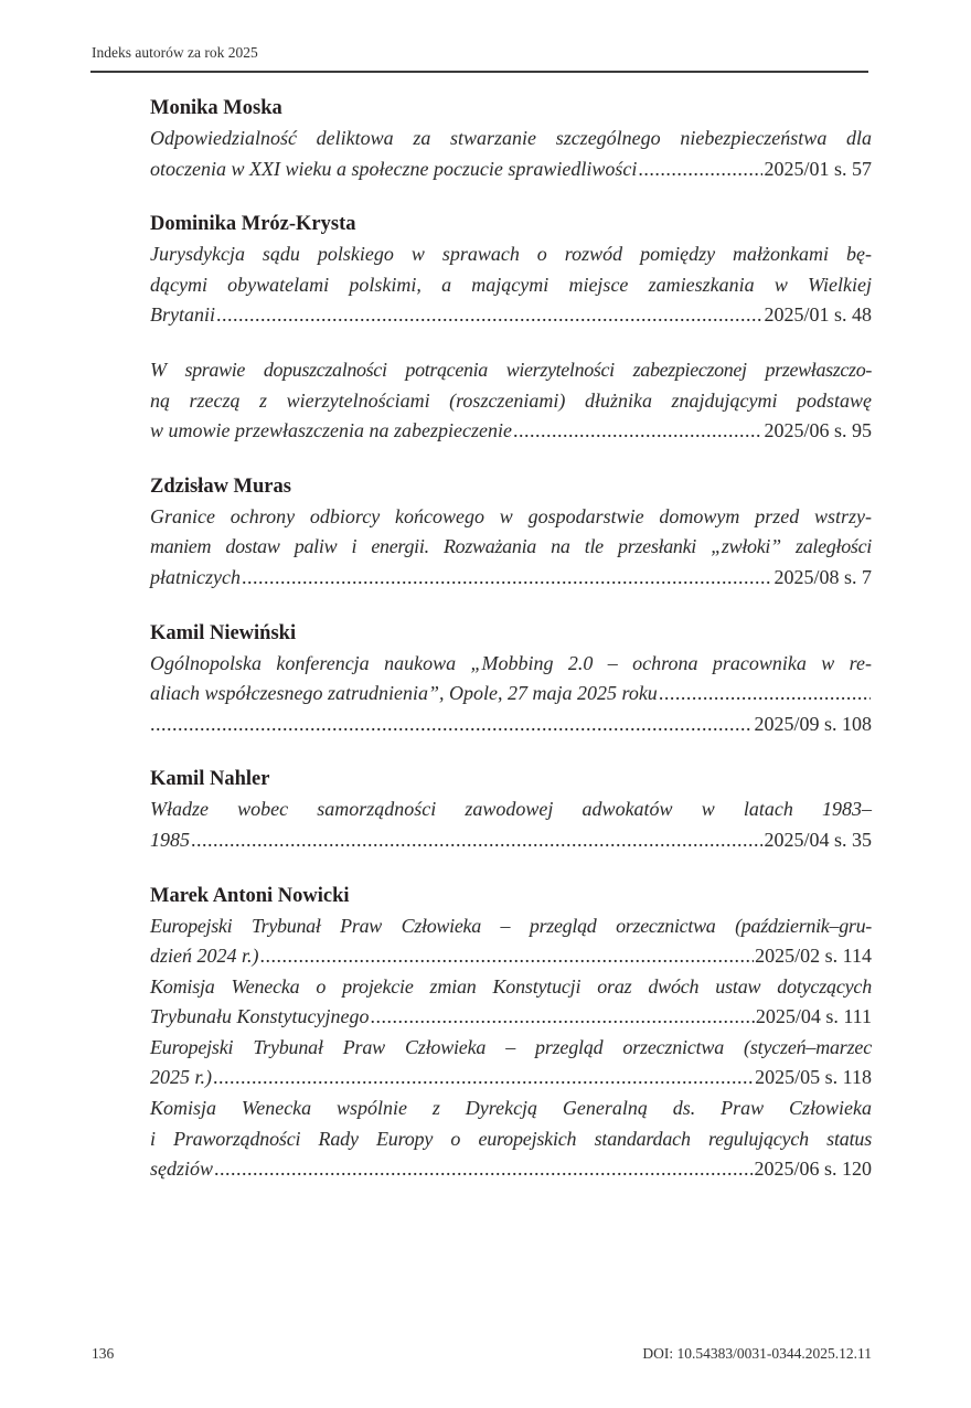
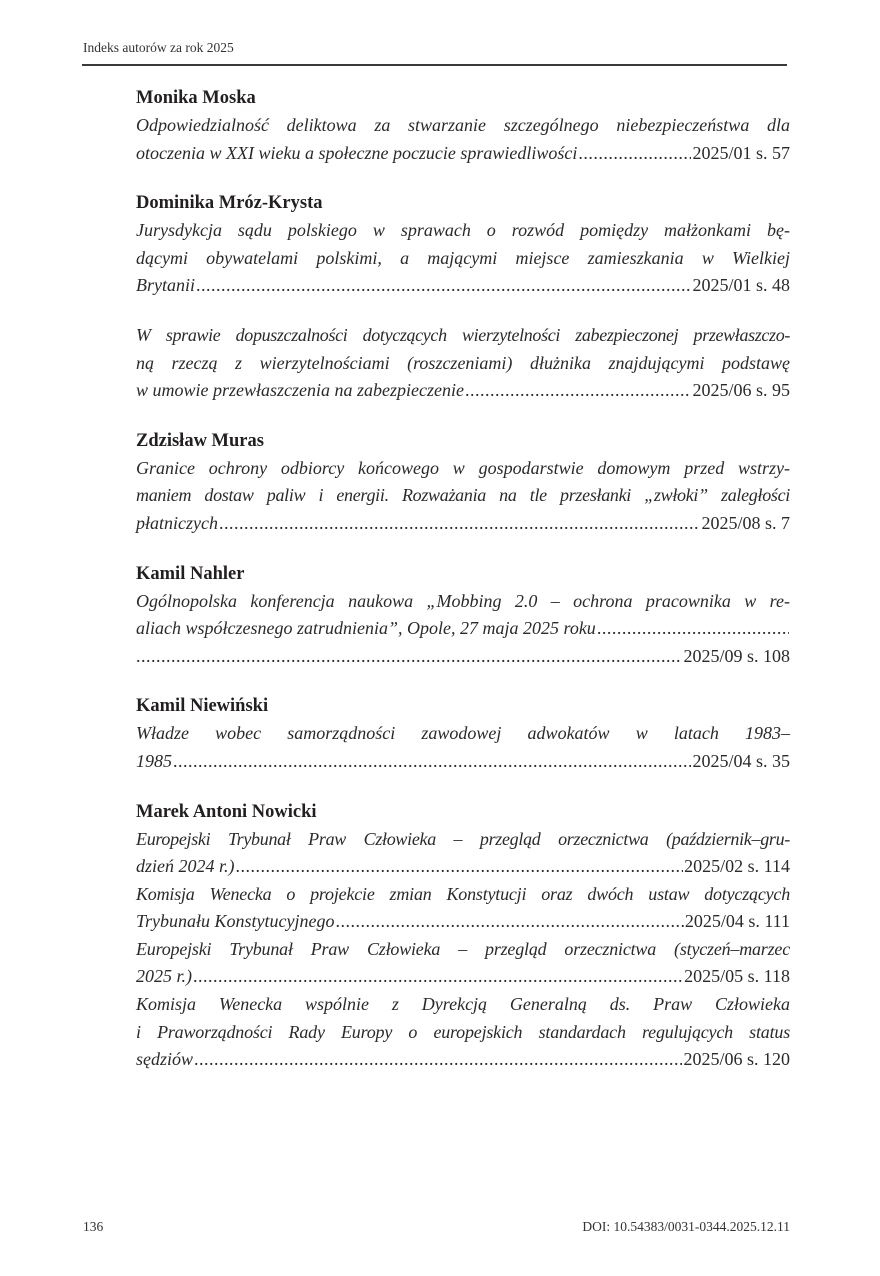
  Indeks autorów za rok 2025
  Monika Moska
  Odpowiedzialność deliktowa za stwarzanie szczególnego niebezpieczeństwa dla
  otoczenia w XXI wieku a społeczne poczucie sprawiedliwości
  2025/01 s. 57
  Dominika Mróz-Krysta
  Jurysdykcja sądu polskiego w sprawach o rozwód pomiędzy małżonkami bę-
  dącymi obywatelami polskimi, a mającymi miejsce zamieszkania w Wielkiej
  Brytanii
  2025/01 s. 48
- W sprawie dopuszczalności potrącenia wierzytelności zabezpieczonej przewłaszczo-
+ W sprawie dopuszczalności dotyczących wierzytelności zabezpieczonej przewłaszczo-
  ną rzeczą z wierzytelnościami (roszczeniami) dłużnika znajdującymi podstawę
  w umowie przewłaszczenia na zabezpieczenie
  2025/06 s. 95
  Zdzisław Muras
  Granice ochrony odbiorcy końcowego w gospodarstwie domowym przed wstrzy-
  maniem dostaw paliw i energii. Rozważania na tle przesłanki „zwłoki” zaległości
  płatniczych
  2025/08 s. 7
- Kamil Niewiński
+ Kamil Nahler
  Ogólnopolska konferencja naukowa „Mobbing 2.0 – ochrona pracownika w re-
  aliach współczesnego zatrudnienia”, Opole, 27 maja 2025 roku
  2025/09 s. 108
- Kamil Nahler
+ Kamil Niewiński
  Władze wobec samorządności zawodowej adwokatów w latach 1983–
  1985
  2025/04 s. 35
  Marek Antoni Nowicki
  Europejski Trybunał Praw Człowieka – przegląd orzecznictwa (październik–gru-
  dzień 2024 r.)
  2025/02 s. 114
  Komisja Wenecka o projekcie zmian Konstytucji oraz dwóch ustaw dotyczących
  Trybunału Konstytucyjnego
  2025/04 s. 111
  Europejski Trybunał Praw Człowieka – przegląd orzecznictwa (styczeń–marzec
  2025 r.)
  2025/05 s. 118
  Komisja Wenecka wspólnie z Dyrekcją Generalną ds. Praw Człowieka
  i Praworządności Rady Europy o europejskich standardach regulujących status
  sędziów
  2025/06 s. 120
  136
  DOI: 10.54383/0031-0344.2025.12.11
